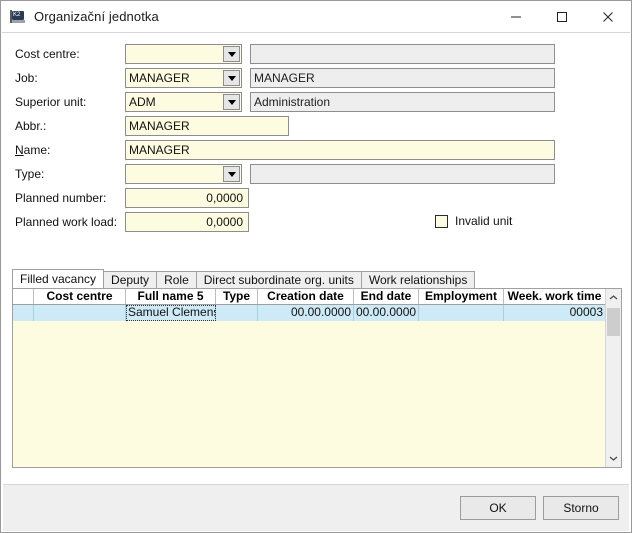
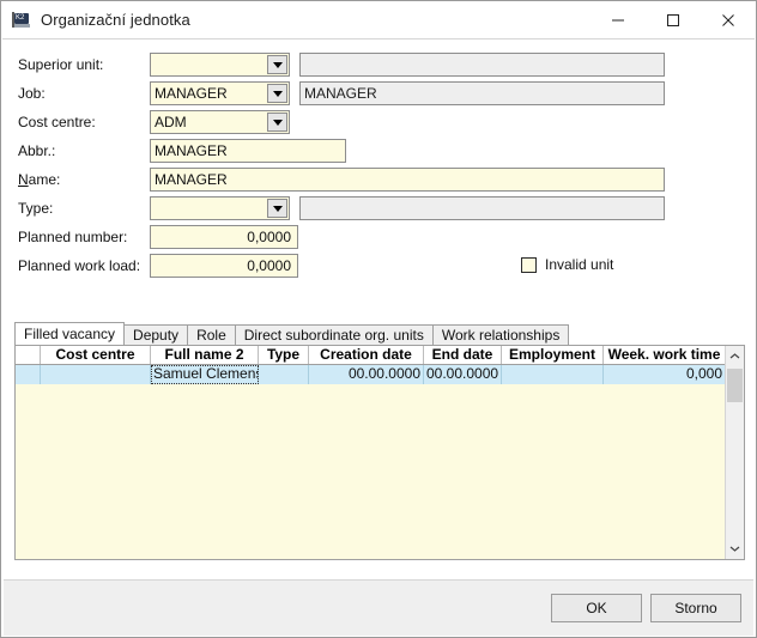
  Organizační jednotka
- Cost centre:
+ Superior unit:
  Job:
  MANAGER
  MANAGER
- Superior unit:
+ Cost centre:
  ADM
- Administration
  Abbr.:
  MANAGER
  Name:
  MANAGER
  Type:
  Planned number:
  0,0000
  Planned work load:
  0,0000
  Invalid unit
  Filled vacancy
  Deputy
  Role
  Direct subordinate org. units
  Work relationships
  Cost centre
- Full name 5
+ Full name 2
  Type
  Creation date
  End date
  Employment
  Week. work time
  Samuel Clemen
  00.00.0000
  00.00.0000
- 00003
+ 0,000
  OK
  Storno
